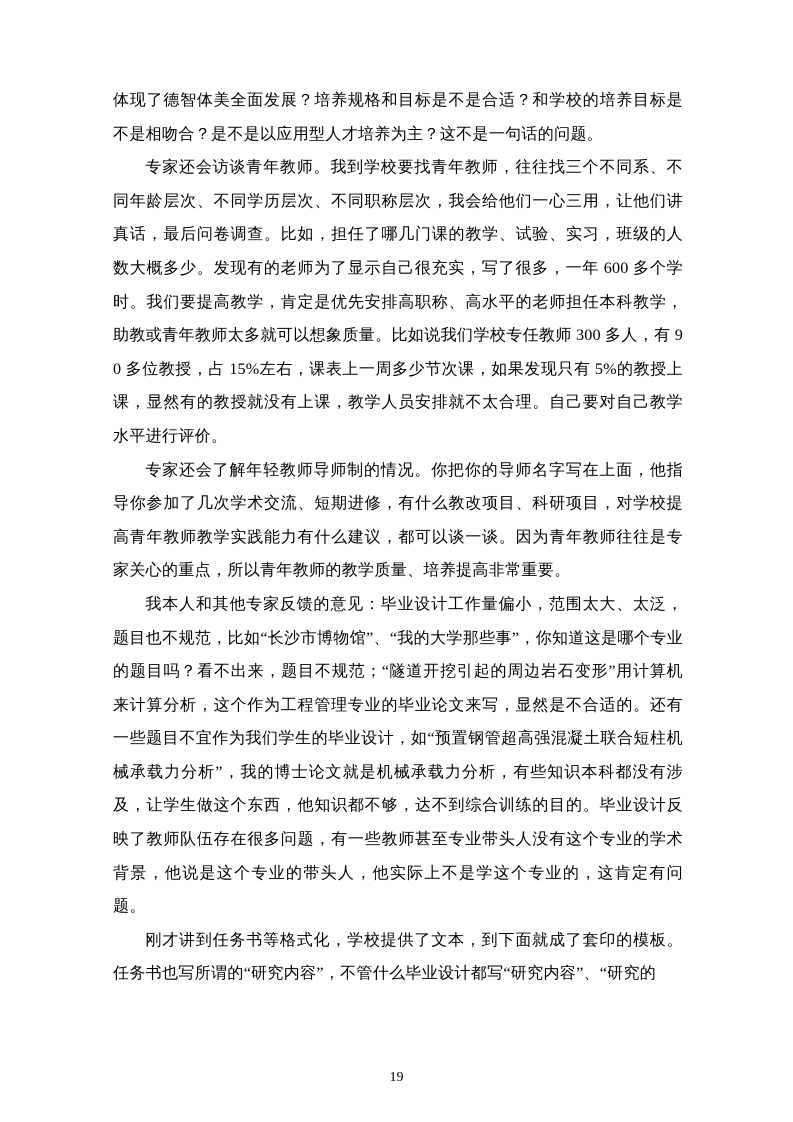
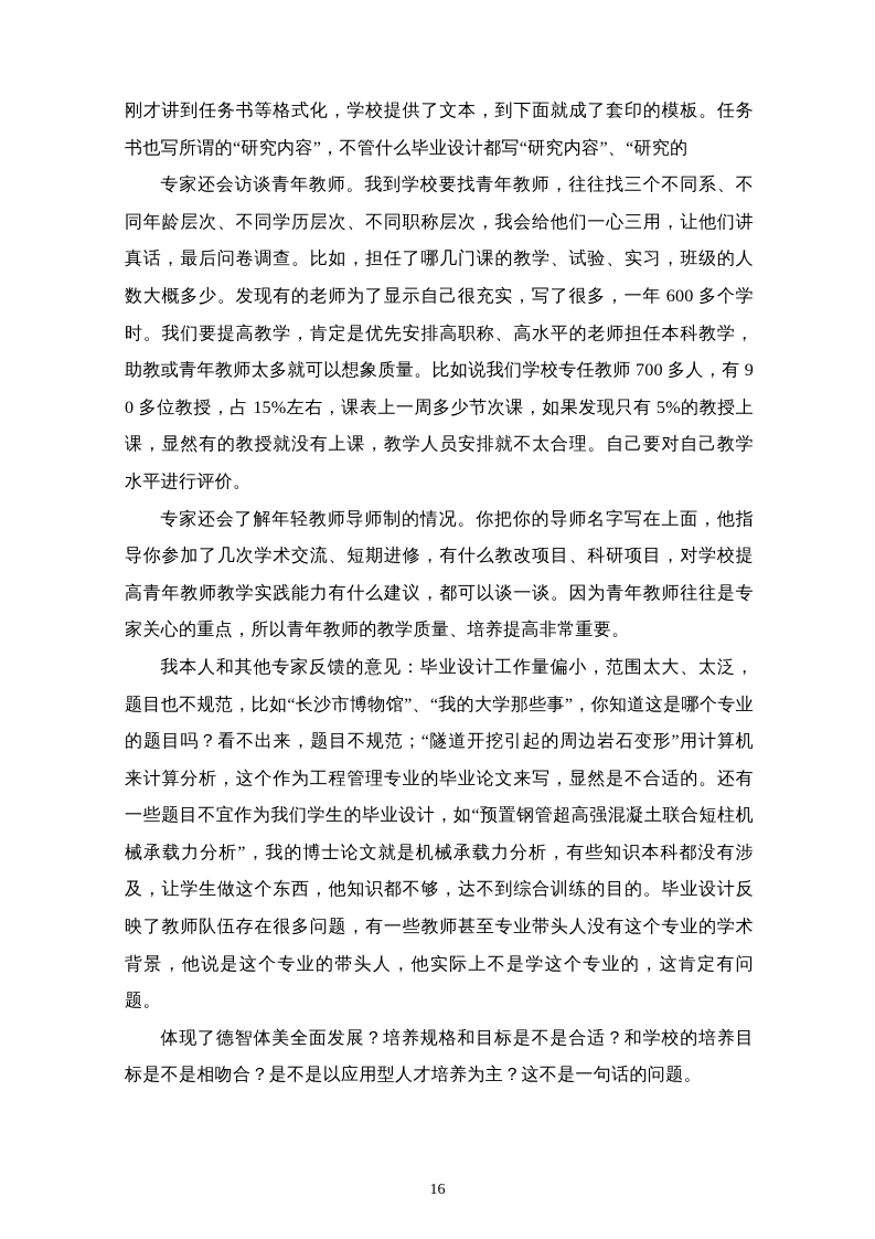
- 体现了德智体美全面发展？培养规格和目标是不是合适？和学校的培养目标是不是相吻合？是不是以应用型人才培养为主？这不是一句话的问题。
+ 刚才讲到任务书等格式化，学校提供了文本，到下面就成了套印的模板。任务书也写所谓的“研究内容”，不管什么毕业设计都写“研究内容”、“研究的
- 专家还会访谈青年教师。我到学校要找青年教师，往往找三个不同系、不同年龄层次、不同学历层次、不同职称层次，我会给他们一心三用，让他们讲真话，最后问卷调查。比如，担任了哪几门课的教学、试验、实习，班级的人数大概多少。发现有的老师为了显示自己很充实，写了很多，一年 600 多个学时。我们要提高教学，肯定是优先安排高职称、高水平的老师担任本科教学，助教或青年教师太多就可以想象质量。比如说我们学校专任教师 300 多人，有 90 多位教授，占 15%左右，课表上一周多少节次课，如果发现只有 5%的教授上课，显然有的教授就没有上课，教学人员安排就不太合理。自己要对自己教学水平进行评价。
+ 专家还会访谈青年教师。我到学校要找青年教师，往往找三个不同系、不同年龄层次、不同学历层次、不同职称层次，我会给他们一心三用，让他们讲真话，最后问卷调查。比如，担任了哪几门课的教学、试验、实习，班级的人数大概多少。发现有的老师为了显示自己很充实，写了很多，一年 600 多个学时。我们要提高教学，肯定是优先安排高职称、高水平的老师担任本科教学，助教或青年教师太多就可以想象质量。比如说我们学校专任教师 700 多人，有 90 多位教授，占 15%左右，课表上一周多少节次课，如果发现只有 5%的教授上课，显然有的教授就没有上课，教学人员安排就不太合理。自己要对自己教学水平进行评价。
  专家还会了解年轻教师导师制的情况。你把你的导师名字写在上面，他指导你参加了几次学术交流、短期进修，有什么教改项目、科研项目，对学校提高青年教师教学实践能力有什么建议，都可以谈一谈。因为青年教师往往是专家关心的重点，所以青年教师的教学质量、培养提高非常重要。
  我本人和其他专家反馈的意见：毕业设计工作量偏小，范围太大、太泛，题目也不规范，比如“长沙市博物馆”、“我的大学那些事”，你知道这是哪个专业的题目吗？看不出来，题目不规范；“隧道开挖引起的周边岩石变形”用计算机来计算分析，这个作为工程管理专业的毕业论文来写，显然是不合适的。还有一些题目不宜作为我们学生的毕业设计，如“预置钢管超高强混凝土联合短柱机械承载力分析”，我的博士论文就是机械承载力分析，有些知识本科都没有涉及，让学生做这个东西，他知识都不够，达不到综合训练的目的。毕业设计反映了教师队伍存在很多问题，有一些教师甚至专业带头人没有这个专业的学术背景，他说是这个专业的带头人，他实际上不是学这个专业的，这肯定有问题。
- 刚才讲到任务书等格式化，学校提供了文本，到下面就成了套印的模板。任务书也写所谓的“研究内容”，不管什么毕业设计都写“研究内容”、“研究的
+ 体现了德智体美全面发展？培养规格和目标是不是合适？和学校的培养目标是不是相吻合？是不是以应用型人才培养为主？这不是一句话的问题。
- 19
+ 16
